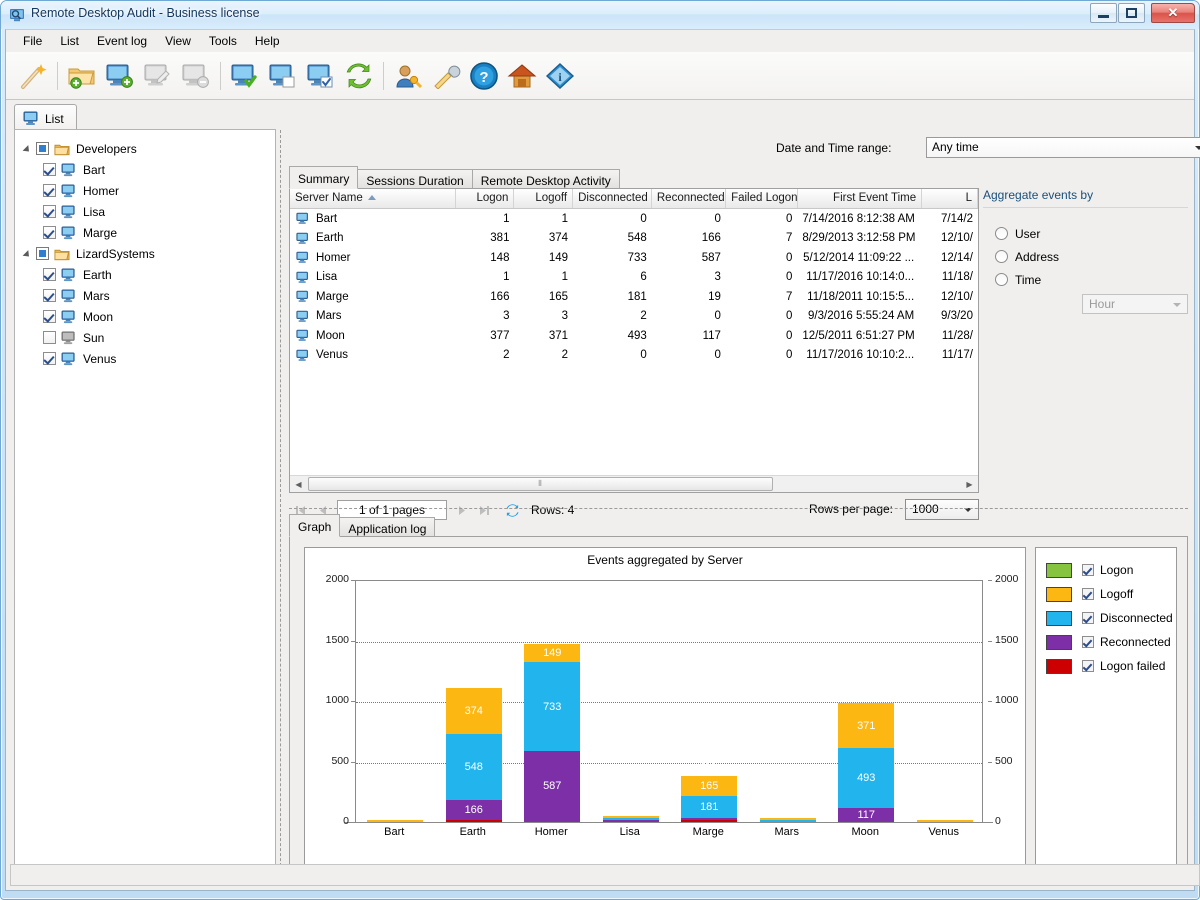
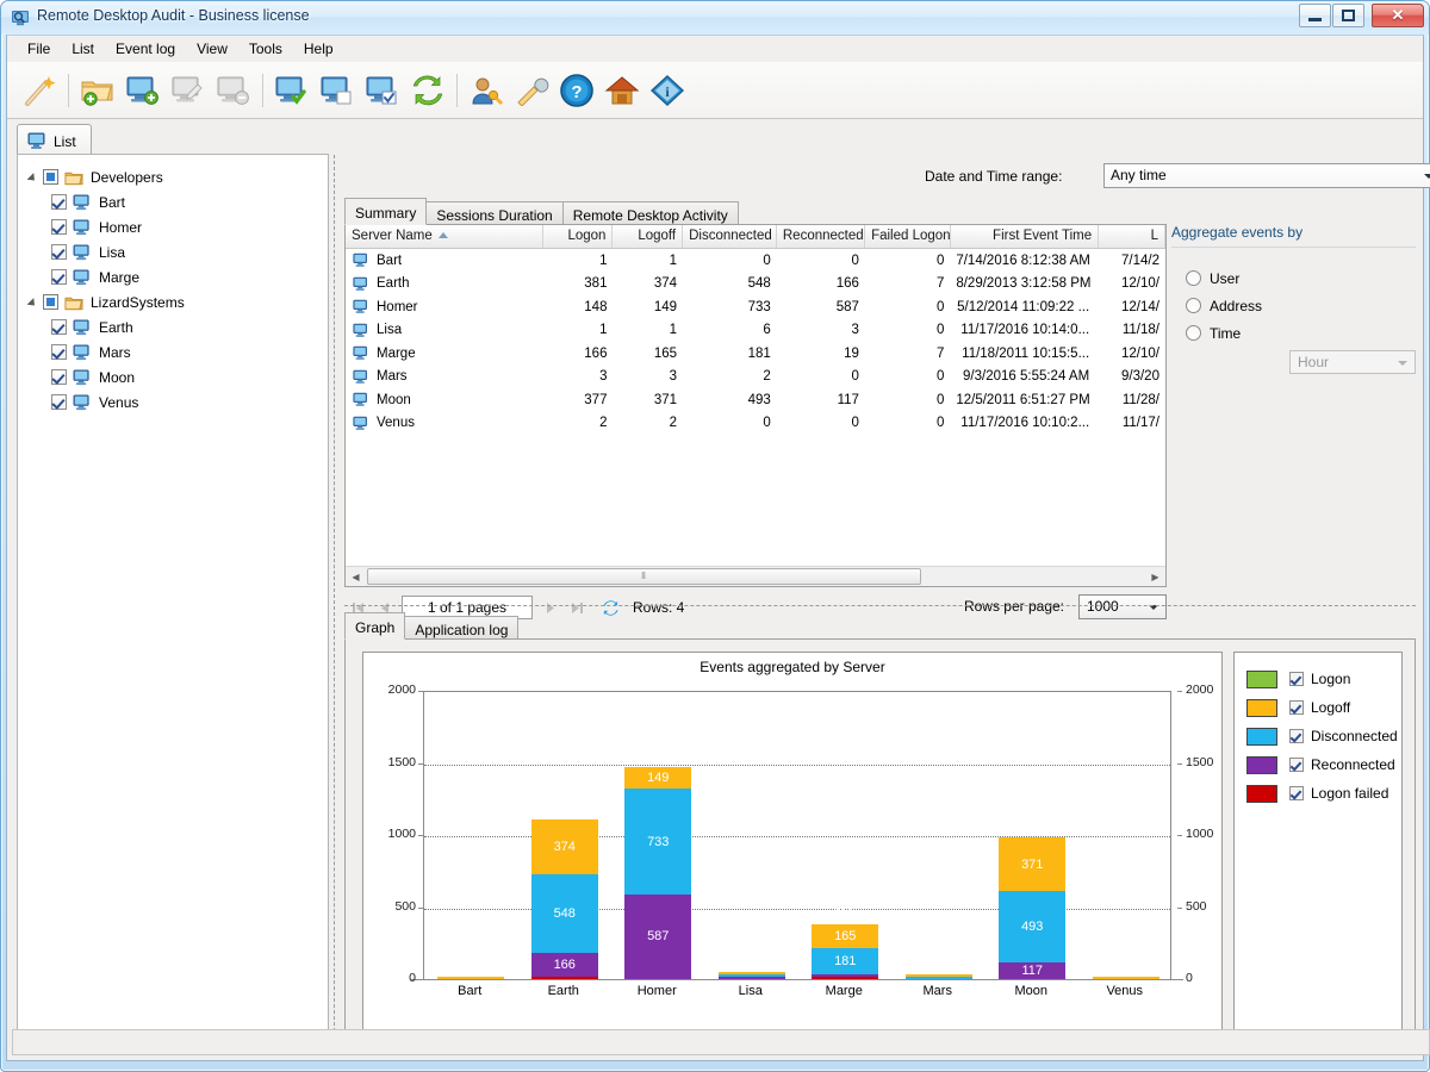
  Remote Desktop Audit - Business license
  ✕
  File
  List
  Event log
  View
  Tools
  Help
  ?
  i
  List
  Developers
  Bart
  Homer
  Lisa
  Marge
  LizardSystems
  Earth
  Mars
  Moon
- Sun
  Venus
  Date and Time range:
  Any time
  Summary
  Sessions Duration
  Remote Desktop Activity
  Server Name
  Logon
  Logoff
  Disconnected
  Reconnected
  Failed Logon
  First Event Time
  L
  Bart
  1
  1
  0
  0
  0
  7/14/2016 8:12:38 AM
  7/14/2
  Earth
  381
  374
  548
  166
  7
  8/29/2013 3:12:58 PM
  12/10/
  Homer
  148
  149
  733
  587
  0
  5/12/2014 11:09:22 ...
  12/14/
  Lisa
  1
  1
  6
  3
  0
  11/17/2016 10:14:0...
  11/18/
  Marge
  166
  165
  181
  19
  7
  11/18/2011 10:15:5...
  12/10/
  Mars
  3
  3
  2
  0
  0
  9/3/2016 5:55:24 AM
  9/3/20
  Moon
  377
  371
  493
  117
  0
  12/5/2011 6:51:27 PM
  11/28/
  Venus
  2
  2
  0
  0
  0
  11/17/2016 10:10:2...
  11/17/
  ◀
  ⦀
  ▶
  1 of 1 pages
  Rows: 4
  Rows per page:
  1000
  Aggregate events by
  User
  Address
  Time
  Hour
  Graph
  Application log
  Events aggregated by Server
  374
  548
  166
  149
  733
  587
  166
  165
  181
  371
  493
  117
  0
  500
  1000
  1500
  2000
  0
  500
  1000
  1500
  2000
  Bart
  Earth
  Homer
  Lisa
  Marge
  Mars
  Moon
  Venus
  Logon
  Logoff
  Disconnected
  Reconnected
  Logon failed
